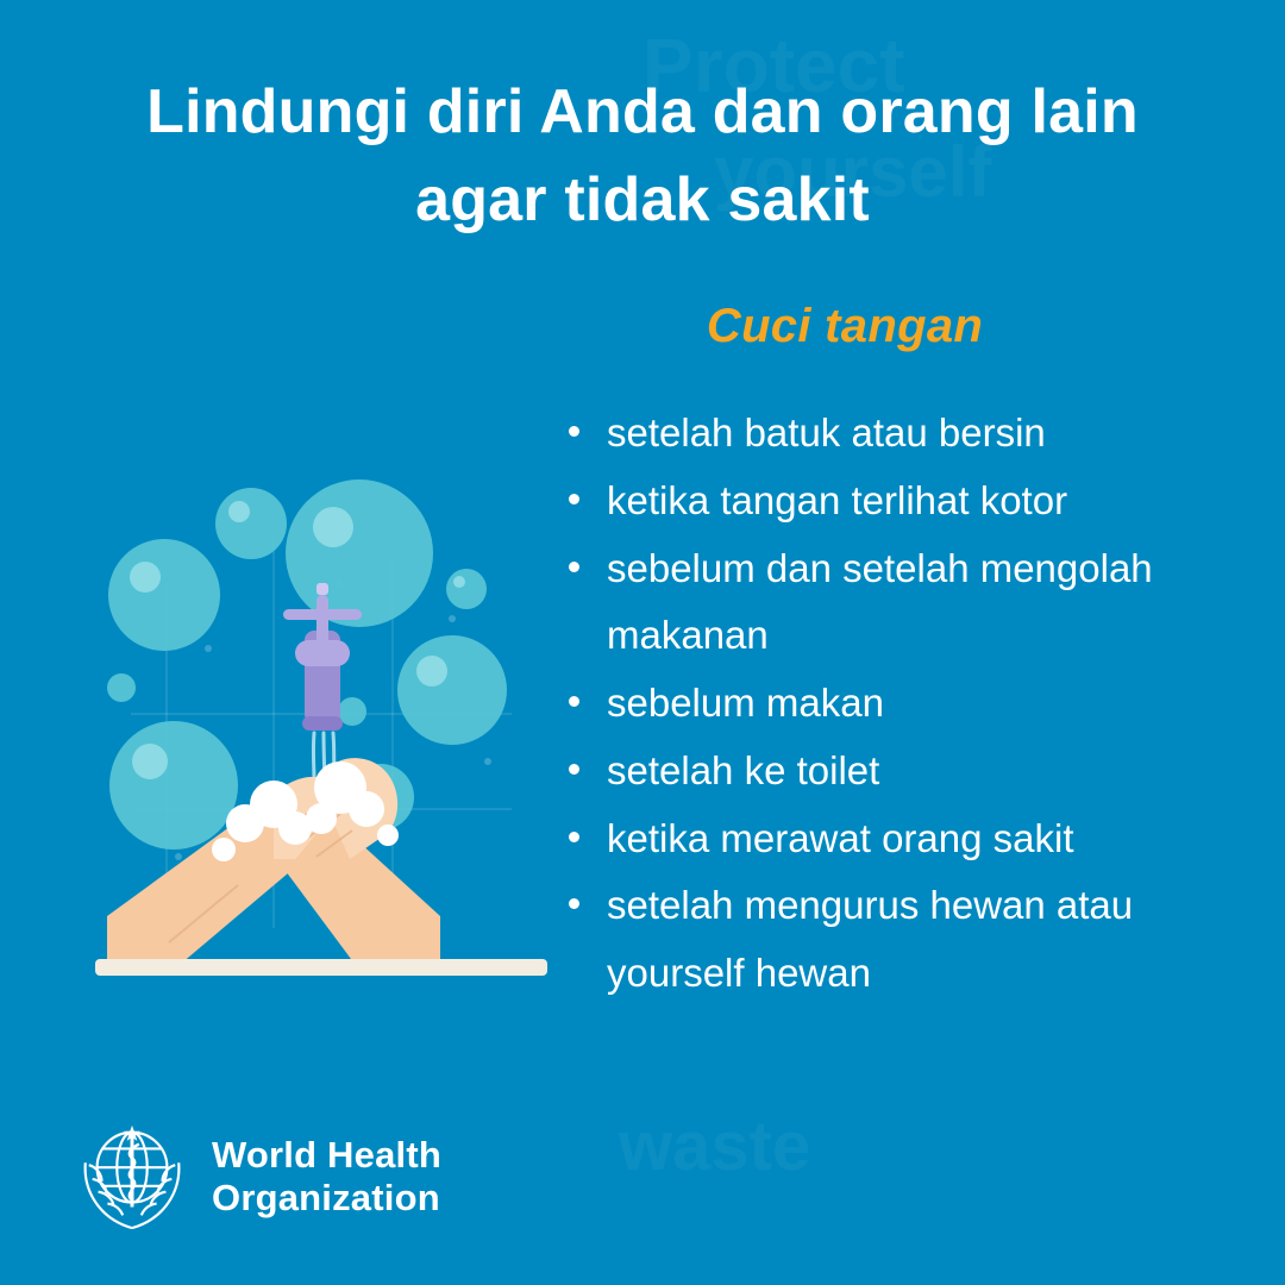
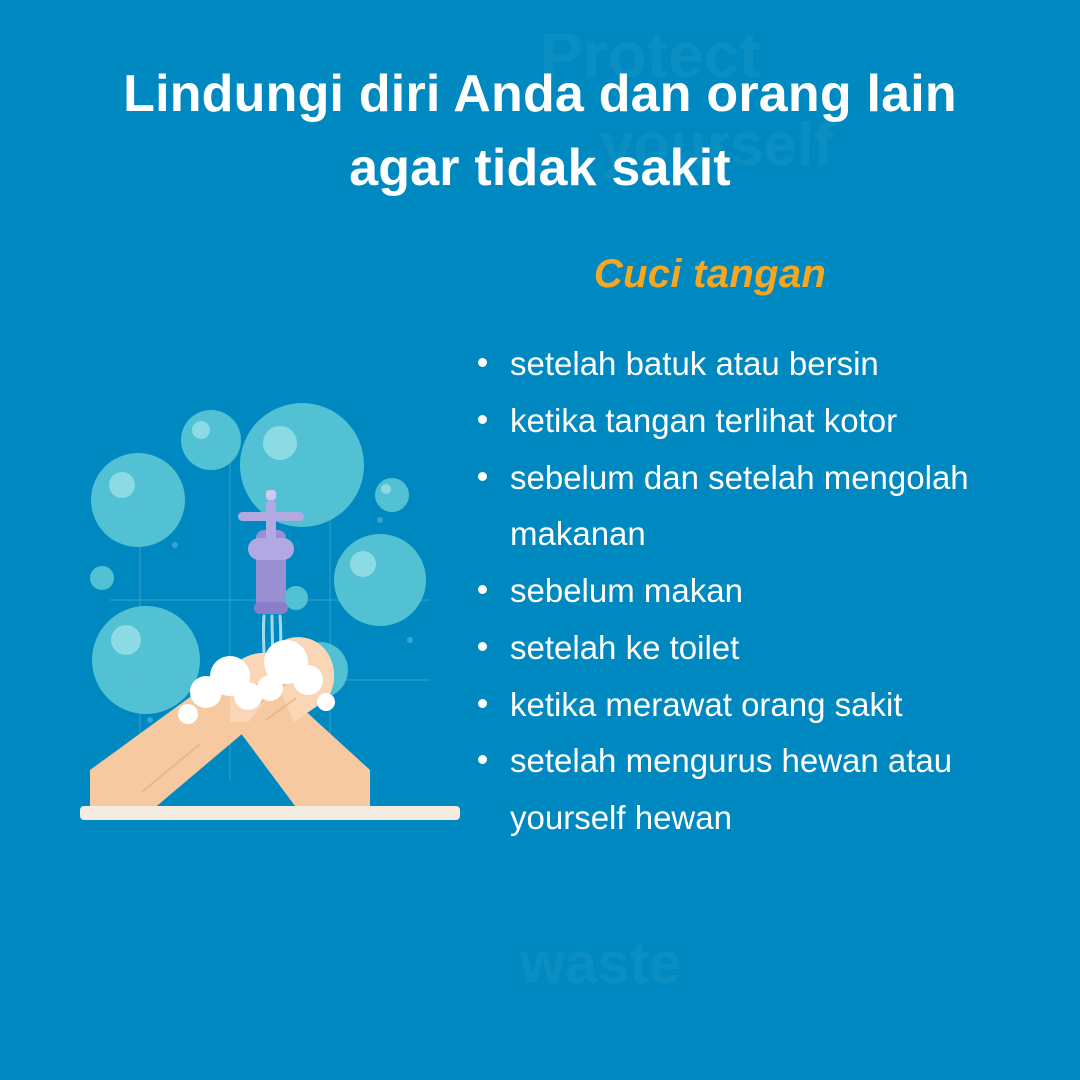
  Protect
  yourself
  Lindungi diri Anda dan orang lain
  agar tidak sakit
  Cuci tangan
  setelah batuk atau bersin
  ketika tangan terlihat kotor
  sebelum dan setelah mengolah makanan
  sebelum makan
  setelah ke toilet
  ketika merawat orang sakit
  setelah mengurus hewan atau yourself hewan
- World Health
- Organization
